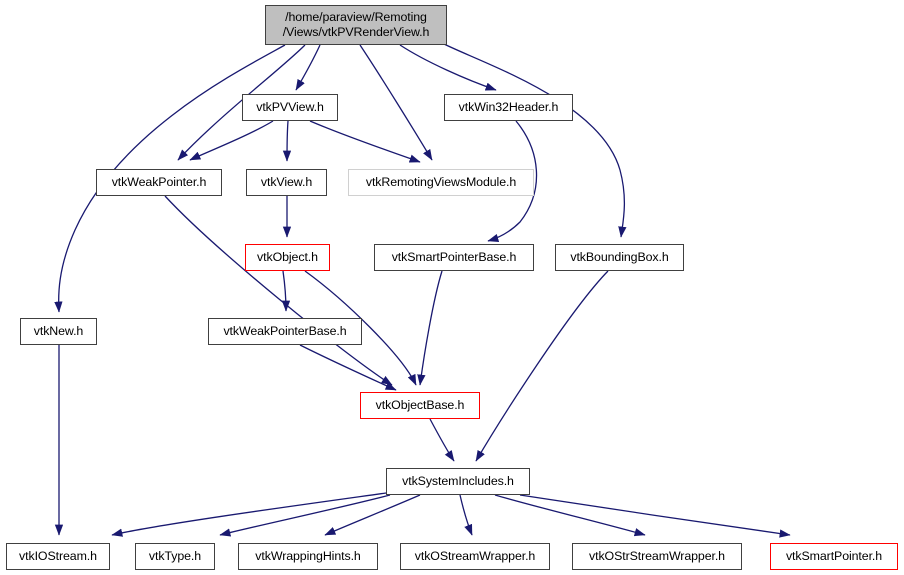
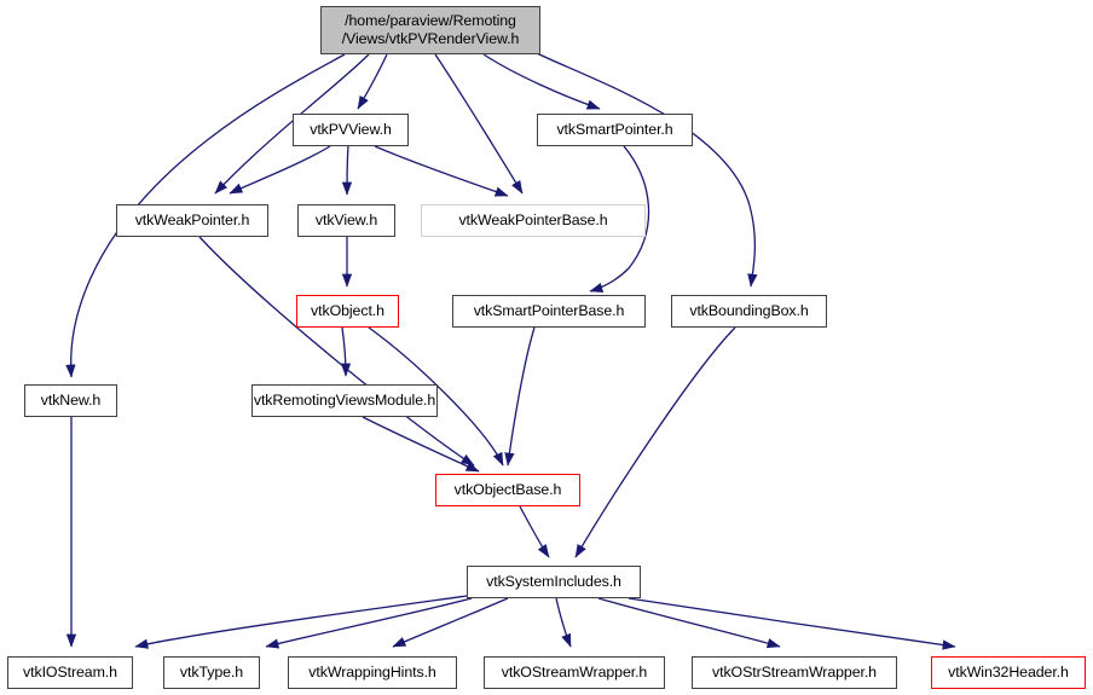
  /home/paraview/Remoting
  /Views/vtkPVRenderView.h
  vtkPVView.h
- vtkWin32Header.h
+ vtkSmartPointer.h
  vtkWeakPointer.h
  vtkView.h
- vtkRemotingViewsModule.h
+ vtkWeakPointerBase.h
  vtkObject.h
  vtkSmartPointerBase.h
  vtkBoundingBox.h
  vtkNew.h
- vtkWeakPointerBase.h
+ vtkRemotingViewsModule.h
  vtkObjectBase.h
  vtkSystemIncludes.h
  vtkIOStream.h
  vtkType.h
  vtkWrappingHints.h
  vtkOStreamWrapper.h
  vtkOStrStreamWrapper.h
- vtkSmartPointer.h
+ vtkWin32Header.h
